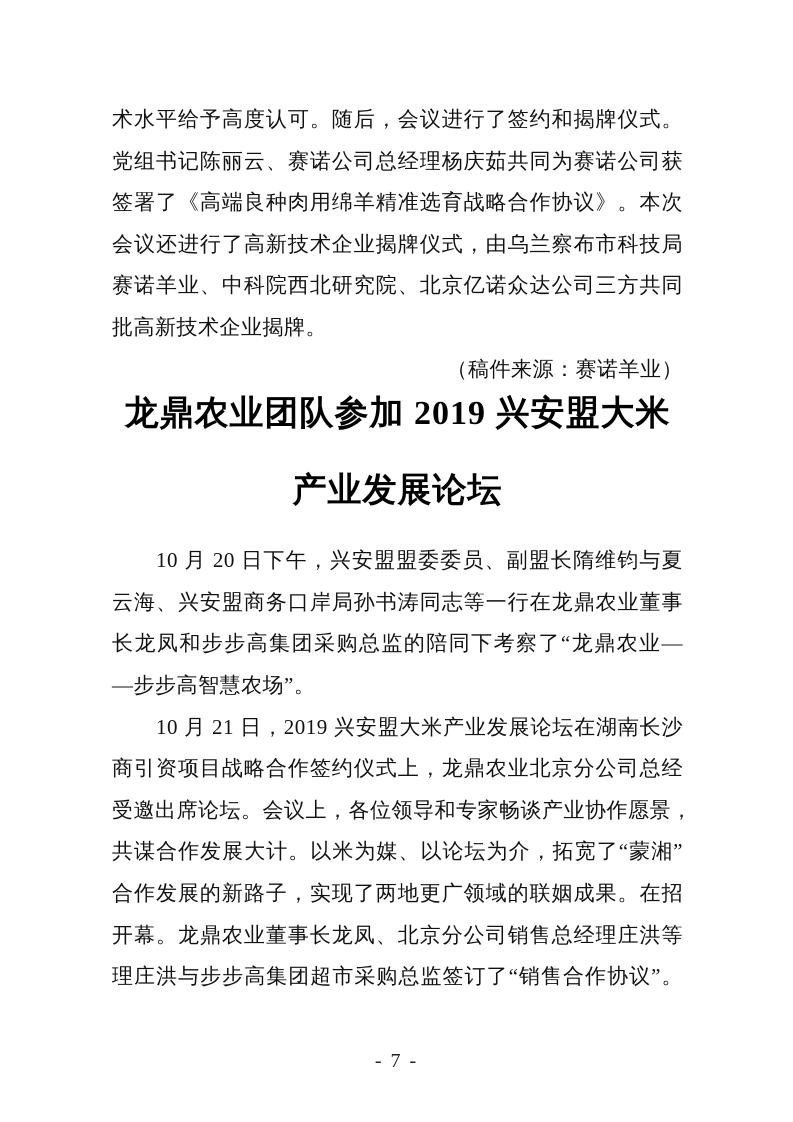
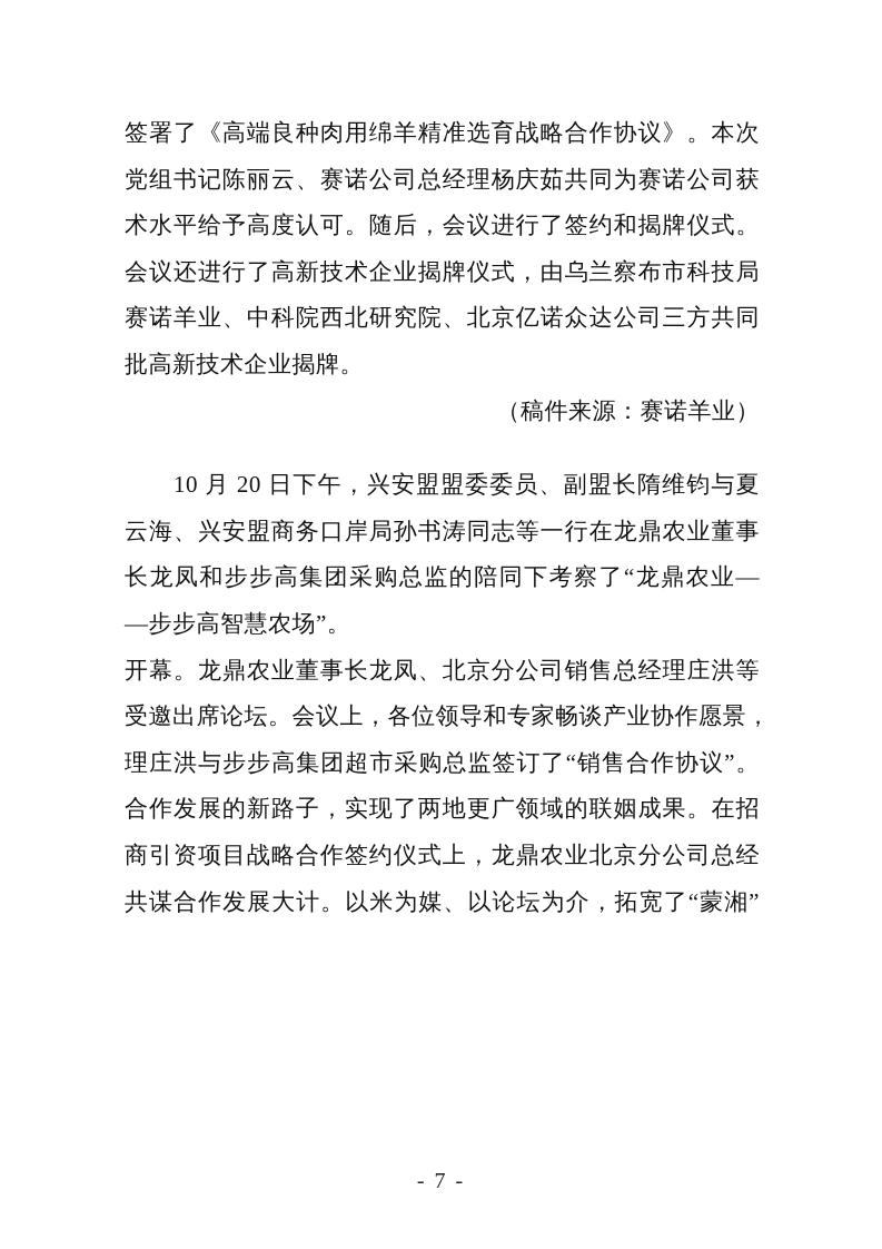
- 术水平给予高度认可。随后，会议进行了签约和揭牌仪式。
+ 签署了《高端良种肉用绵羊精准选育战略合作协议》。本次
  党组书记陈丽云、赛诺公司总经理杨庆茹共同为赛诺公司获
- 签署了《高端良种肉用绵羊精准选育战略合作协议》。本次
+ 术水平给予高度认可。随后，会议进行了签约和揭牌仪式。
  会议还进行了高新技术企业揭牌仪式，由乌兰察布市科技局
  赛诺羊业、中科院西北研究院、北京亿诺众达公司三方共同
  批高新技术企业揭牌。
  （稿件来源：赛诺羊业）
- 龙鼎农业团队参加 2019 兴安盟大米
- 产业发展论坛
  10 月 20 日下午，兴安盟盟委委员、副盟长隋维钧与夏
  云海、兴安盟商务口岸局孙书涛同志等一行在龙鼎农业董事
  长龙凤和步步高集团采购总监的陪同下考察了“龙鼎农业—
  —步步高智慧农场”。
- 10 月 21 日，2019 兴安盟大米产业发展论坛在湖南长沙
- 商引资项目战略合作签约仪式上，龙鼎农业北京分公司总经
+ 开幕。龙鼎农业董事长龙凤、北京分公司销售总经理庄洪等
  受邀出席论坛。会议上，各位领导和专家畅谈产业协作愿景，
- 共谋合作发展大计。以米为媒、以论坛为介，拓宽了“蒙湘”
+ 理庄洪与步步高集团超市采购总监签订了“销售合作协议”。
  合作发展的新路子，实现了两地更广领域的联姻成果。在招
- 开幕。龙鼎农业董事长龙凤、北京分公司销售总经理庄洪等
+ 商引资项目战略合作签约仪式上，龙鼎农业北京分公司总经
- 理庄洪与步步高集团超市采购总监签订了“销售合作协议”。
+ 共谋合作发展大计。以米为媒、以论坛为介，拓宽了“蒙湘”
  - 7 -
